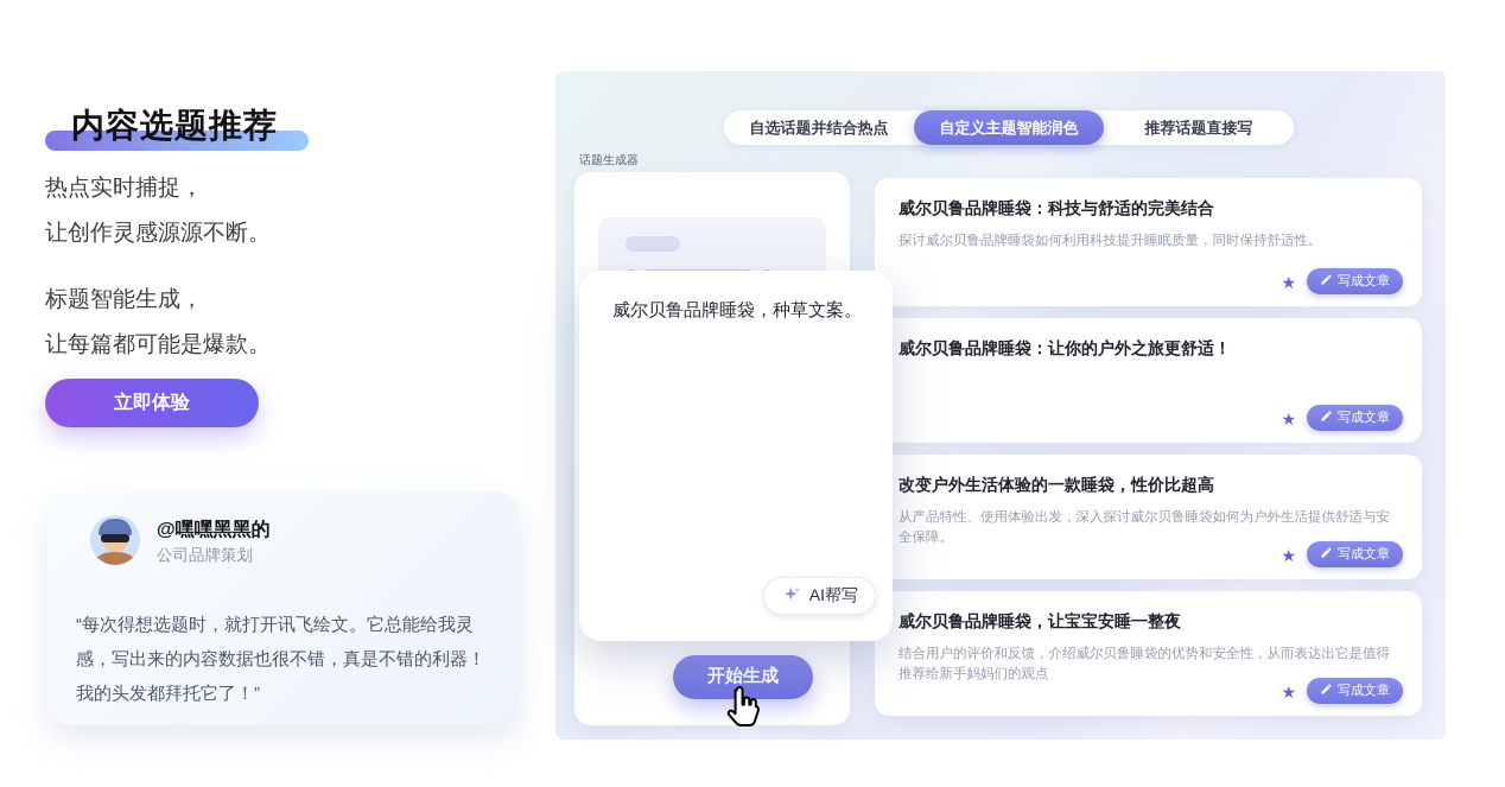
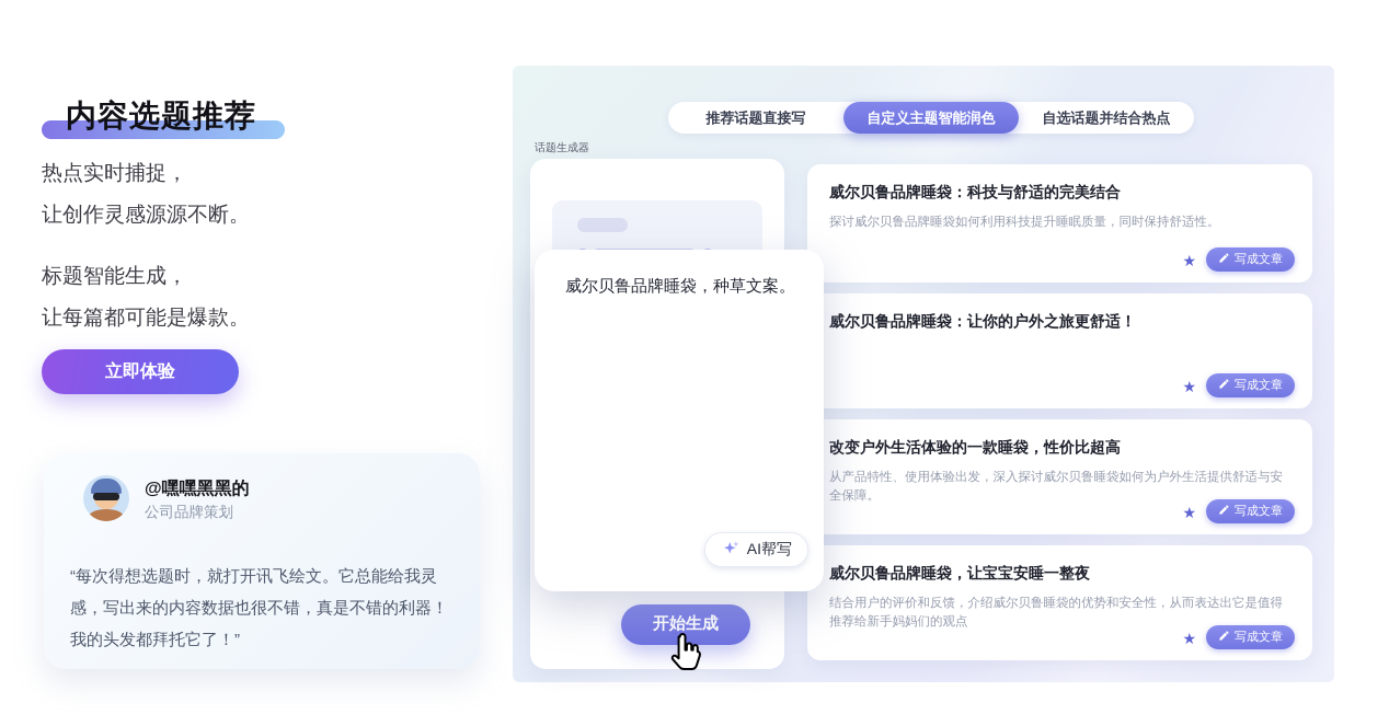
  内容选题推荐
  热点实时捕捉，
  让创作灵感源源不断。
  标题智能生成，
  让每篇都可能是爆款。
  立即体验
  @嘿嘿黑黑的
  公司品牌策划
  “每次得想选题时，就打开讯飞绘文。它总能给我灵感，写出来的内容数据也很不错，真是不错的利器！我的头发都拜托它了！”
- 自选话题并结合热点
+ 推荐话题直接写
  自定义主题智能润色
- 推荐话题直接写
+ 自选话题并结合热点
  话题生成器
  威尔贝鲁品牌睡袋，种草文案。
  AI帮写
  开始生成
  威尔贝鲁品牌睡袋：科技与舒适的完美结合
  探讨威尔贝鲁品牌睡袋如何利用科技提升睡眠质量，同时保持舒适性。
  ★
  写成文章
  威尔贝鲁品牌睡袋：让你的户外之旅更舒适！
  ★
  写成文章
  改变户外生活体验的一款睡袋，性价比超高
  从产品特性、使用体验出发，深入探讨威尔贝鲁睡袋如何为户外生活提供舒适与安全保障。
  ★
  写成文章
  威尔贝鲁品牌睡袋，让宝宝安睡一整夜
  结合用户的评价和反馈，介绍威尔贝鲁睡袋的优势和安全性，从而表达出它是值得推荐给新手妈妈们的观点
  ★
  写成文章
